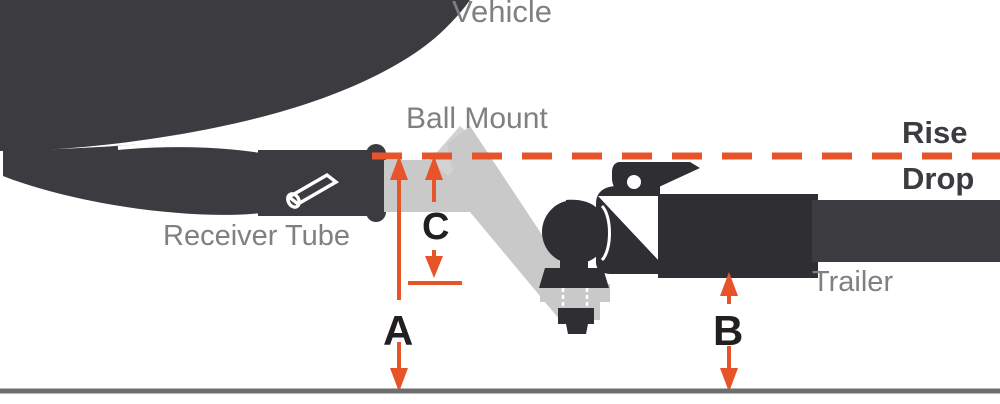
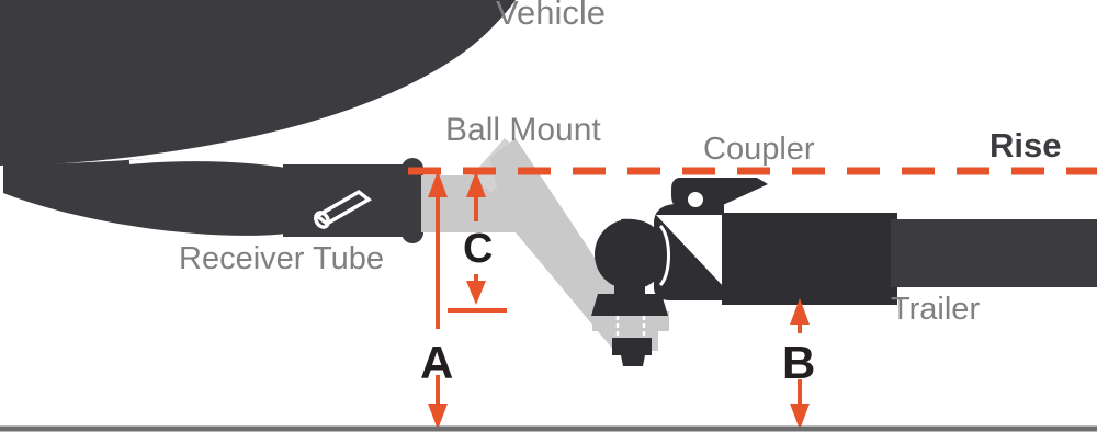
  Vehicle
  Ball Mount
+ Coupler
  Receiver Tube
  Trailer
  Rise
- Drop
  A
  B
  C
